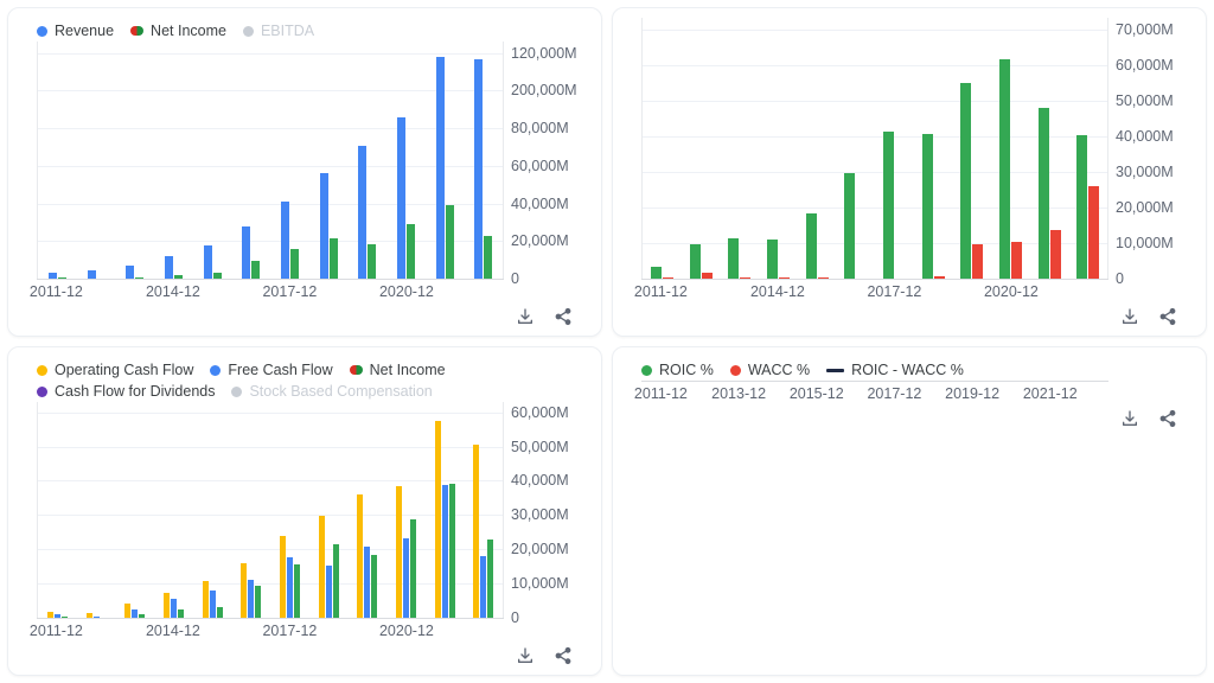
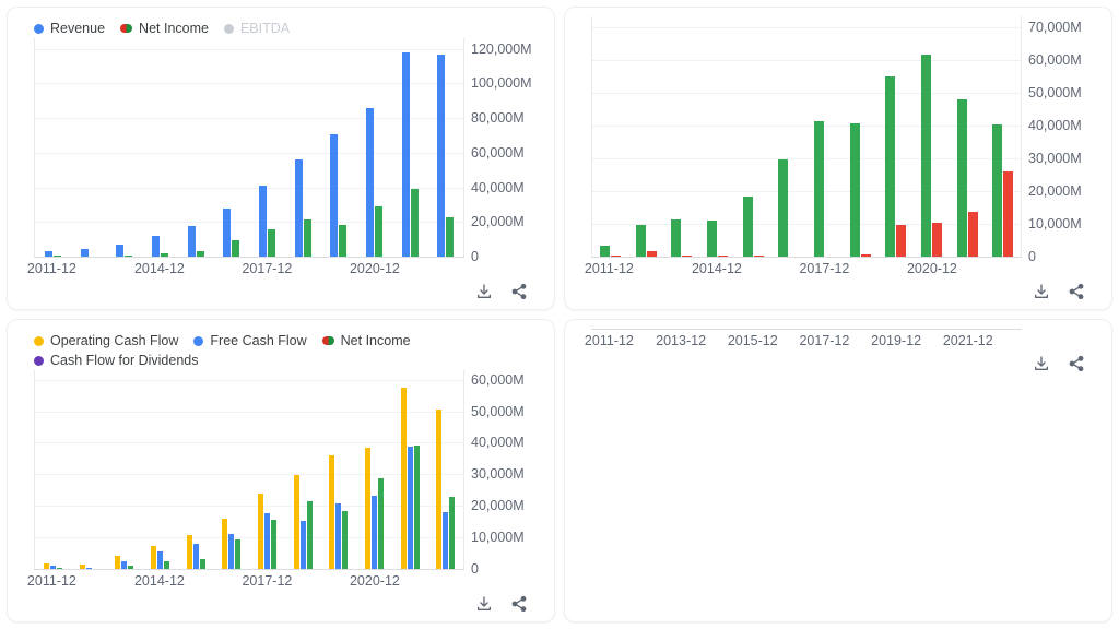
  Revenue
  Net Income
  EBITDA
  0
  20,000M
  40,000M
  60,000M
  80,000M
- 200,000M
+ 100,000M
  120,000M
  2011-12
  2014-12
  2017-12
  2020-12
  0
  10,000M
  20,000M
  30,000M
  40,000M
  50,000M
  60,000M
  70,000M
  2011-12
  2014-12
  2017-12
  2020-12
  Operating Cash Flow
  Free Cash Flow
  Net Income
  Cash Flow for Dividends
- Stock Based Compensation
  0
  10,000M
  20,000M
  30,000M
  40,000M
  50,000M
  60,000M
  2011-12
  2014-12
  2017-12
  2020-12
- ROIC %
- WACC %
- ROIC - WACC %
  2011-12
  2013-12
  2015-12
  2017-12
  2019-12
  2021-12
